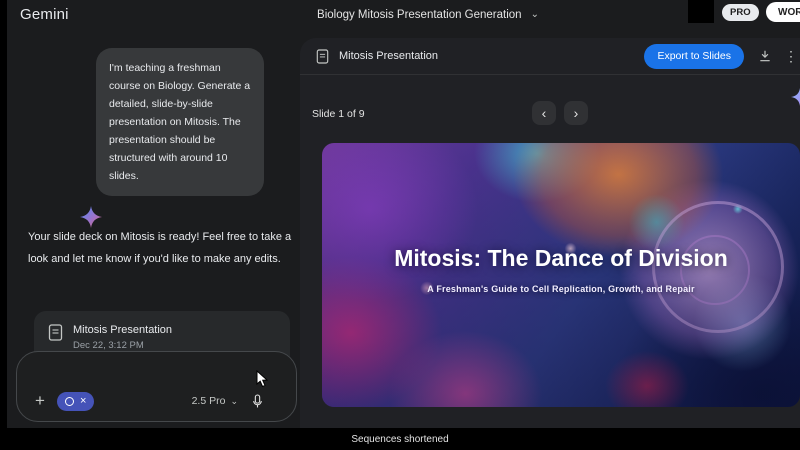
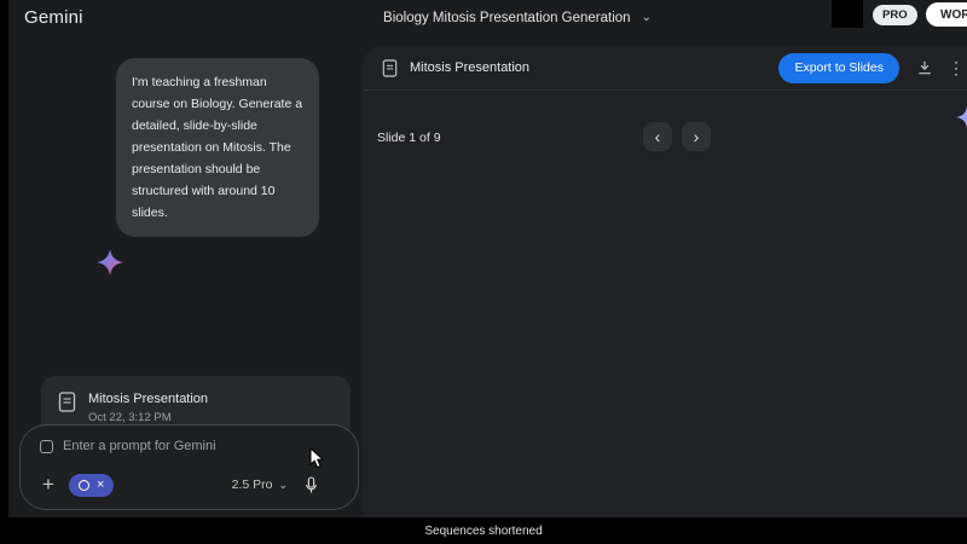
  Gemini
  Biology Mitosis Presentation Generation
  ⌄
  PRO
  WOR
  I'm teaching a freshman course on Biology. Generate a detailed, slide-by-slide presentation on Mitosis. The presentation should be structured with around 10 slides.
- Your slide deck on Mitosis is ready! Feel free to take a look and let me know if you'd like to make any edits.
  Mitosis Presentation
- Dec 22, 3:12 PM
+ Oct 22, 3:12 PM
+ Enter a prompt for Gemini
  +
  ×
  2.5 Pro
  ⌄
  Mitosis Presentation
  Export to Slides
  ⋮
  Slide 1 of 9
  ‹
  ›
- Mitosis: The Dance of Division
- A Freshman's Guide to Cell Replication, Growth, and Repair
  Sequences shortened
